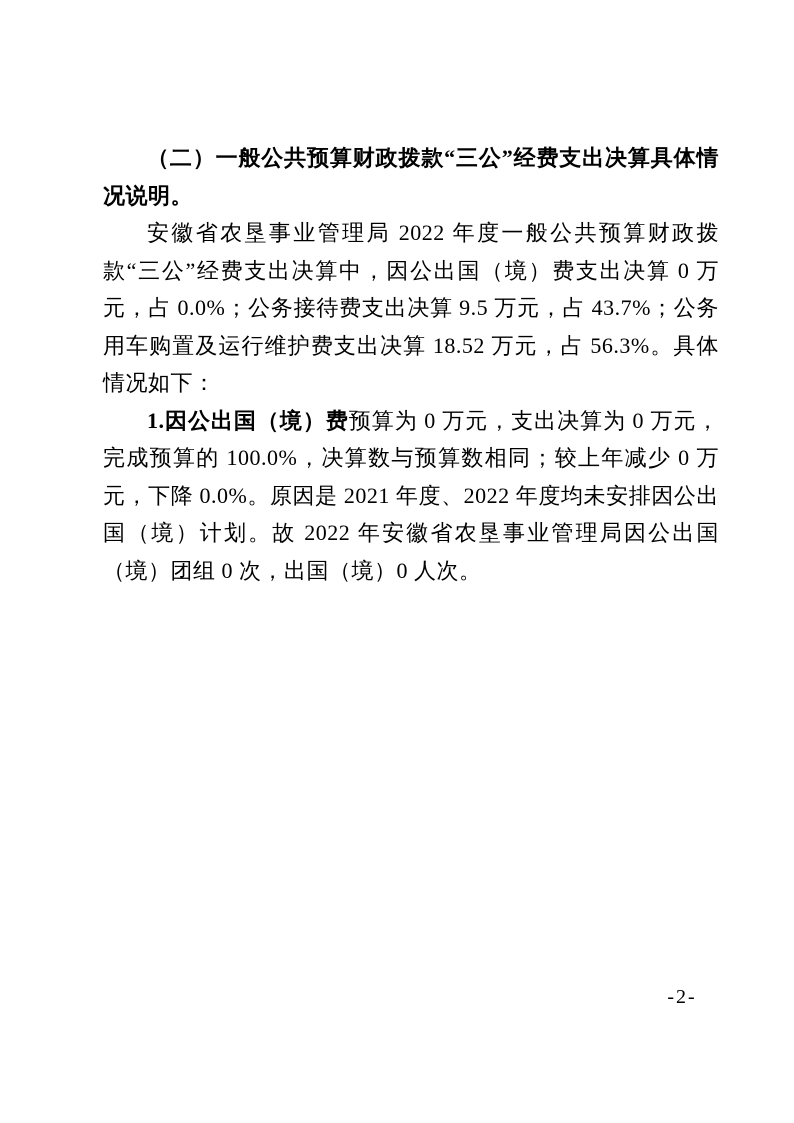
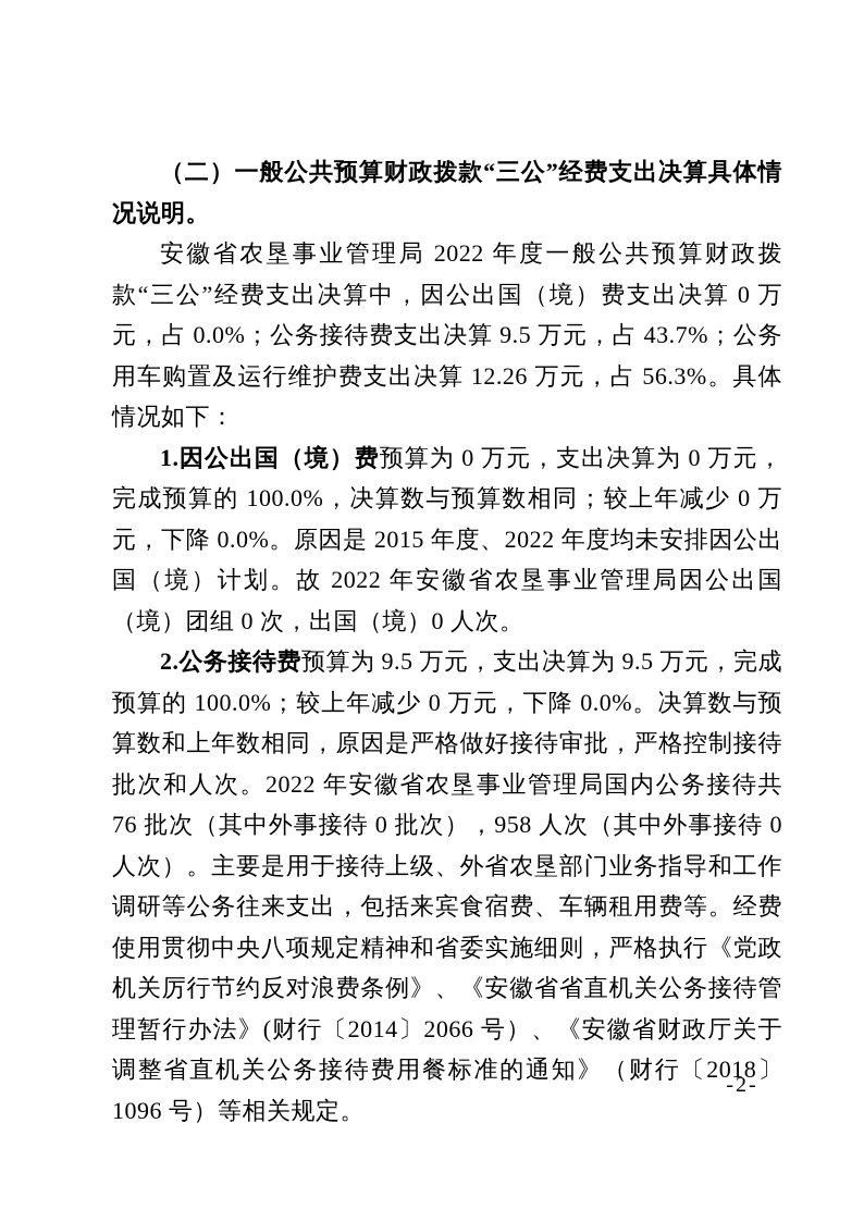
  （二）一般公共预算财政拨款“三公”经费支出决算具体情况说明。
- 安徽省农垦事业管理局 2022 年度一般公共预算财政拨款“三公”经费支出决算中，因公出国（境）费支出决算 0 万元，占 0.0%；公务接待费支出决算 9.5 万元，占 43.7%；公务用车购置及运行维护费支出决算 18.52 万元，占 56.3%。具体情况如下：
+ 安徽省农垦事业管理局 2022 年度一般公共预算财政拨款“三公”经费支出决算中，因公出国（境）费支出决算 0 万元，占 0.0%；公务接待费支出决算 9.5 万元，占 43.7%；公务用车购置及运行维护费支出决算 12.26 万元，占 56.3%。具体情况如下：
- 1.因公出国（境）费预算为 0 万元，支出决算为 0 万元，完成预算的 100.0%，决算数与预算数相同；较上年减少 0 万元，下降 0.0%。原因是 2021 年度、2022 年度均未安排因公出国（境）计划。故 2022 年安徽省农垦事业管理局因公出国（境）团组 0 次，出国（境）0 人次。
+ 1.因公出国（境）费预算为 0 万元，支出决算为 0 万元，完成预算的 100.0%，决算数与预算数相同；较上年减少 0 万元，下降 0.0%。原因是 2015 年度、2022 年度均未安排因公出国（境）计划。故 2022 年安徽省农垦事业管理局因公出国（境）团组 0 次，出国（境）0 人次。
+ 2.公务接待费预算为 9.5 万元，支出决算为 9.5 万元，完成预算的 100.0%；较上年减少 0 万元，下降 0.0%。决算数与预算数和上年数相同，原因是严格做好接待审批，严格控制接待批次和人次。2022 年安徽省农垦事业管理局国内公务接待共 76 批次（其中外事接待 0 批次），958 人次（其中外事接待 0 人次）。主要是用于接待上级、外省农垦部门业务指导和工作调研等公务往来支出，包括来宾食宿费、车辆租用费等。经费使用贯彻中央八项规定精神和省委实施细则，严格执行《党政机关厉行节约反对浪费条例》、《安徽省省直机关公务接待管理暂行办法》(财行〔2014〕2066 号）、《安徽省财政厅关于调整省直机关公务接待费用餐标准的通知》（财行〔2018〕1096 号）等相关规定。
  -2-
